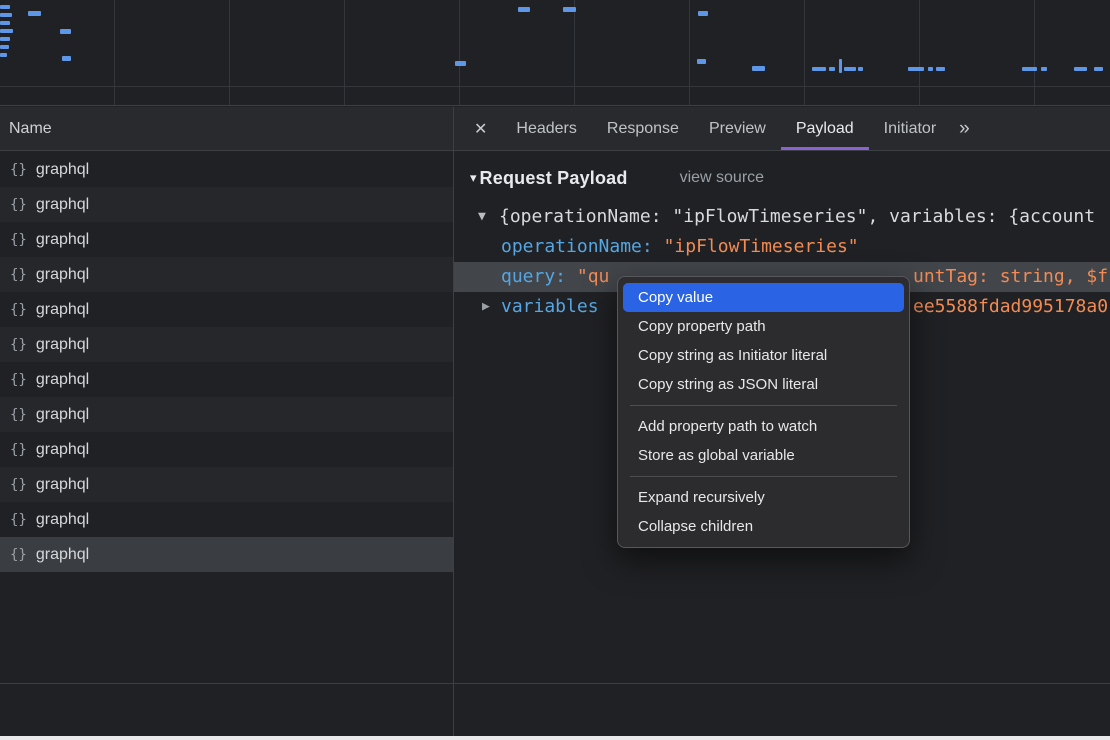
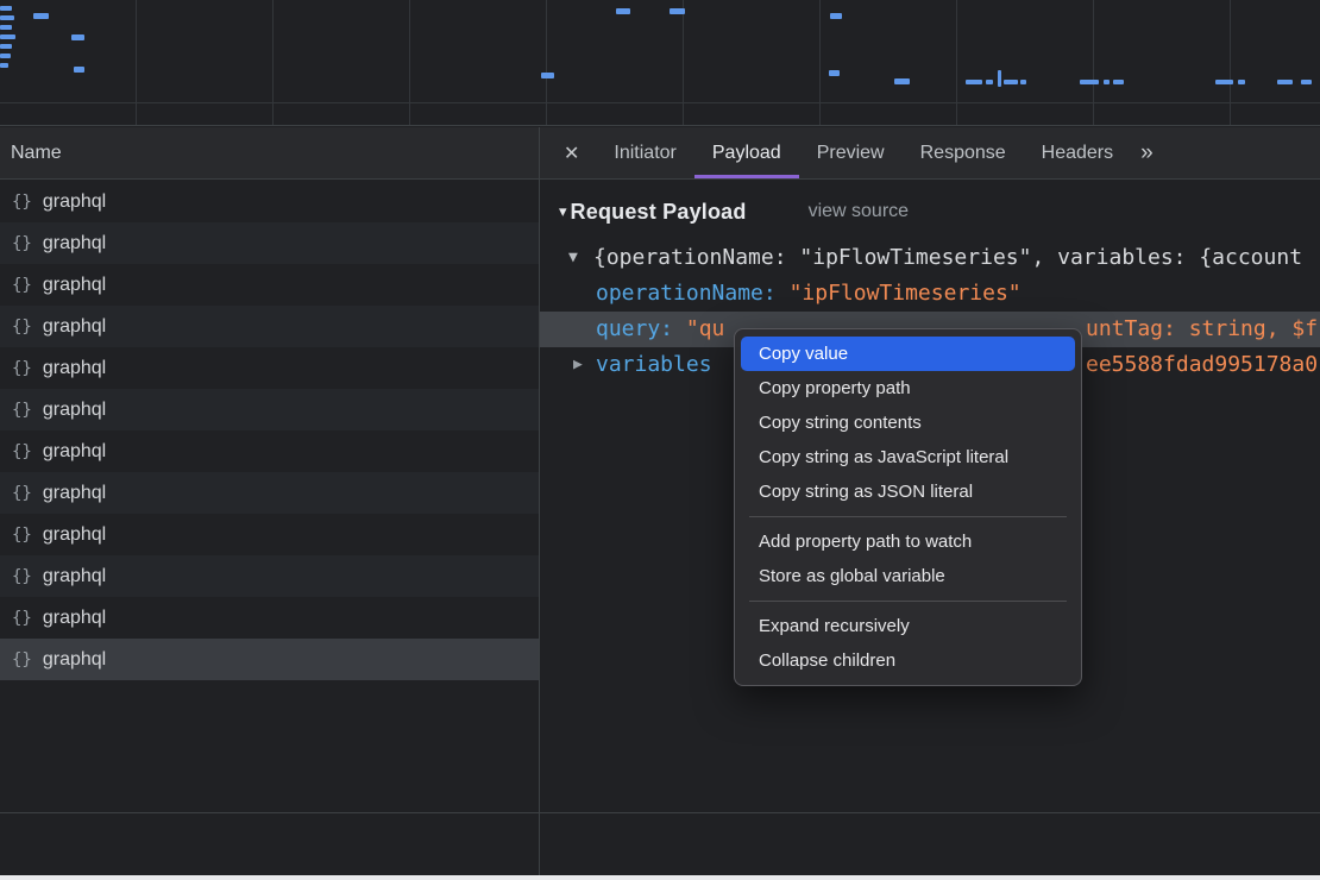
  Name
  ✕
- Headers
+ Initiator
- Response
+ Payload
  Preview
- Payload
+ Response
- Initiator
+ Headers
  »
  {}
  graphql
  {}
  graphql
  {}
  graphql
  {}
  graphql
  {}
  graphql
  {}
  graphql
  {}
  graphql
  {}
  graphql
  {}
  graphql
  {}
  graphql
  {}
  graphql
  {}
  graphql
  ▾
  Request Payload
  view source
  ▼
  {operationName: "ipFlowTimeseries", variables: {account
  operationName: "ipFlowTimeseries"
  query: "qu
  untTag: string, $f
  ▶
  variables
  ee5588fdad995178a0
  Copy value
  Copy property path
+ Copy string contents
- Copy string as Initiator literal
+ Copy string as JavaScript literal
  Copy string as JSON literal
  Add property path to watch
  Store as global variable
  Expand recursively
  Collapse children
